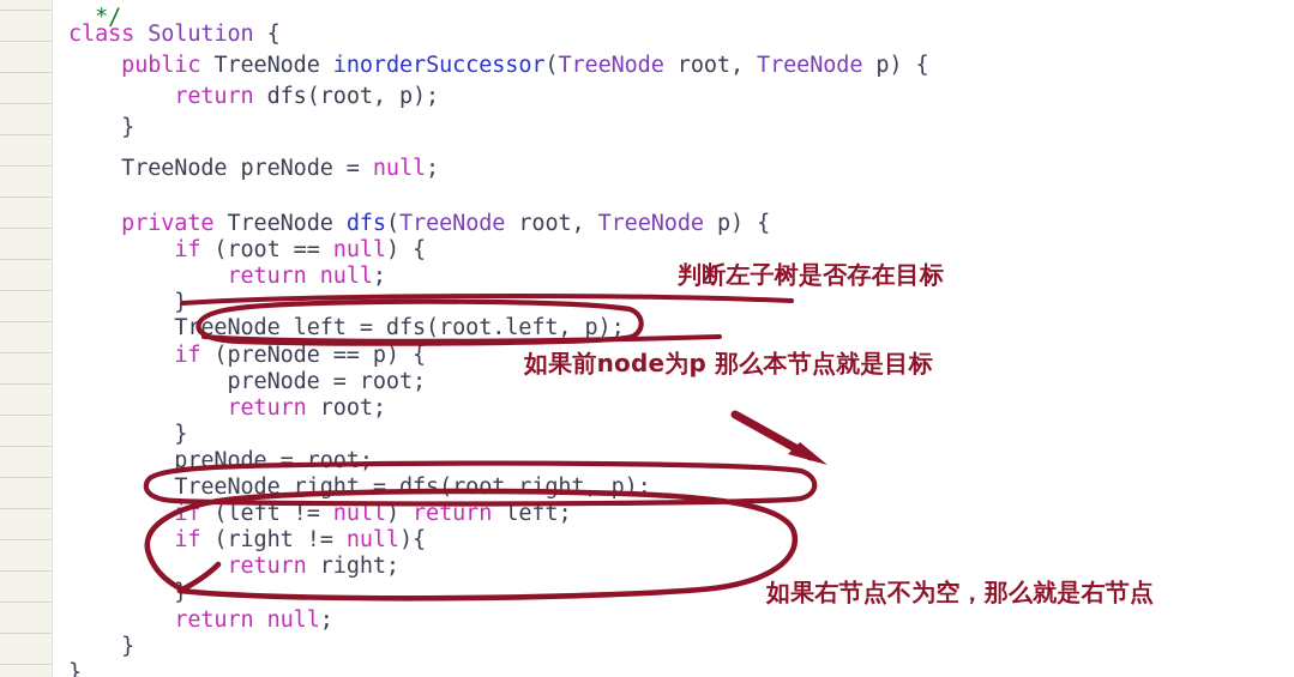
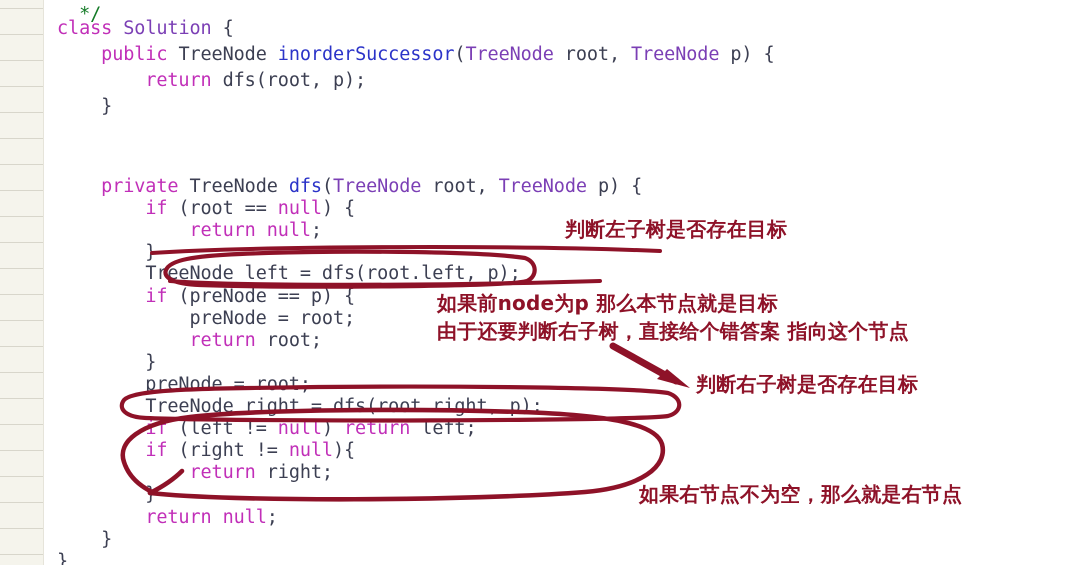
  */
  class Solution {
  public TreeNode inorderSuccessor(TreeNode root, TreeNode p) {
  return dfs(root, p);
  }
- TreeNode preNode = null;
  private TreeNode dfs(TreeNode root, TreeNode p) {
  if (root == null) {
  return null;
  TreeNode left = dfs(root.left, p);
  if (preNode == p) {
  preNode = root;
  return root;
  }
  preNode = root;
  TreeNode right = dfs(root.right, p);
  f (left != null) return left;
  if (right != null){
  return right;
  return null;
  }
  }
  判断左子树是否存在目标
  如果前node为p 那么本节点就是目标
+ 由于还要判断右子树，直接给个错答案 指向这个节点
+ 判断右子树是否存在目标
  如果右节点不为空，那么就是右节点
